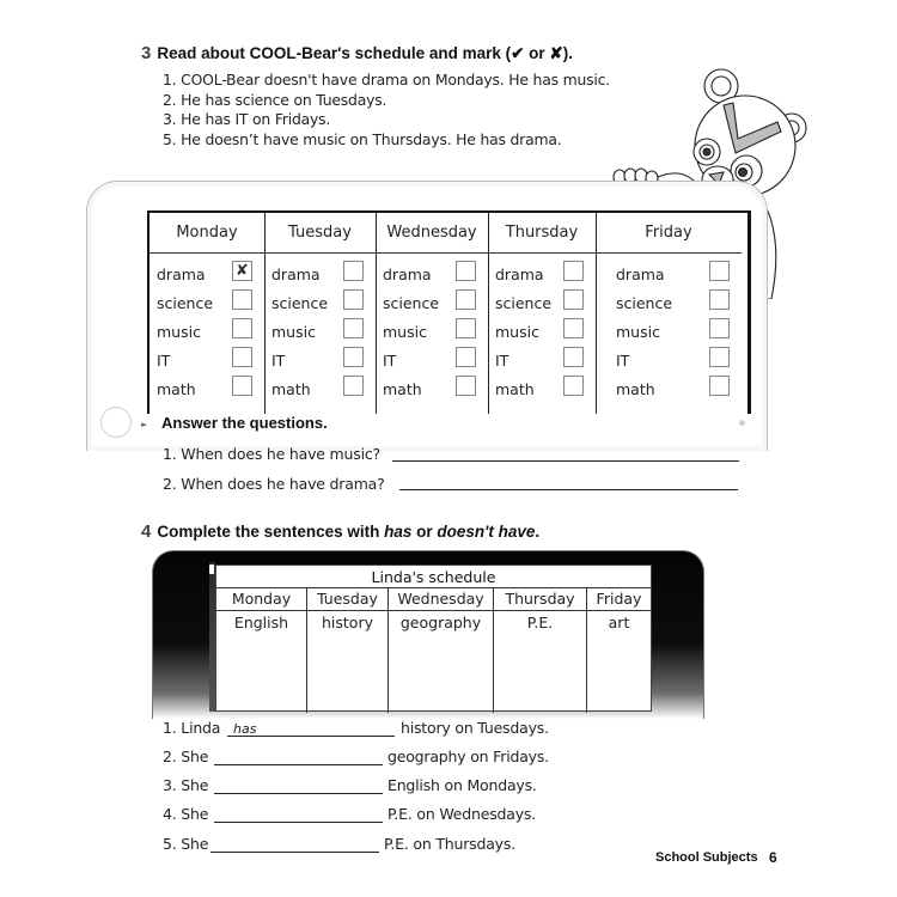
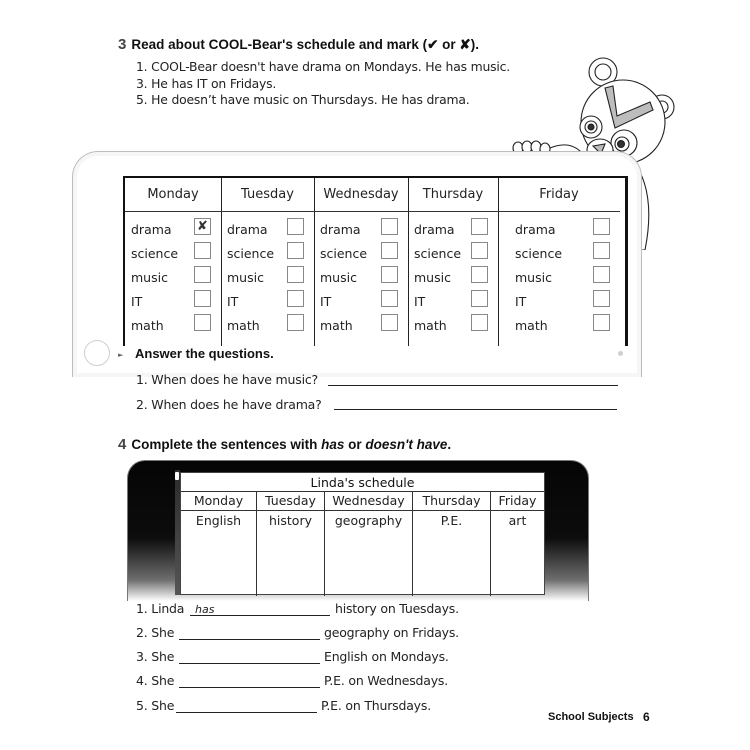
  3 Read about COOL-Bear's schedule and mark (✔ or ✘).
  1. COOL-Bear doesn't have drama on Mondays. He has music.
- 2. He has science on Tuesdays.
  3. He has IT on Fridays.
  5. He doesn’t have music on Thursdays. He has drama.
  Monday
  drama
  ✘
  science
  music
  IT
  math
  Tuesday
  drama
  science
  music
  IT
  math
  Wednesday
  drama
  science
  music
  IT
  math
  Thursday
  drama
  science
  music
  IT
  math
  Friday
  drama
  science
  music
  IT
  math
  ►
  Answer the questions.
  1. When does he have music?
  2. When does he have drama?
  4 Complete the sentences with has or doesn't have.
  Linda's schedule
  Monday
  English
  Tuesday
  history
  Wednesday
  geography
  Thursday
  P.E.
  Friday
  art
  1. Linda
  has
  history on Tuesdays.
  2. She
  geography on Fridays.
  3. She
  English on Mondays.
  4. She
  P.E. on Wednesdays.
  5. She
  P.E. on Thursdays.
  School Subjects
  6
